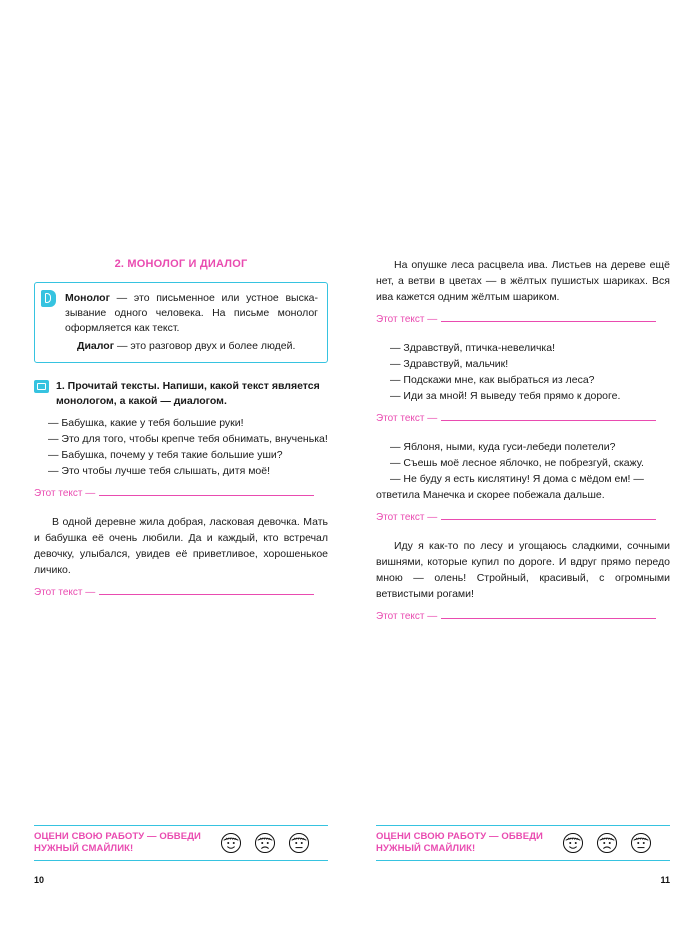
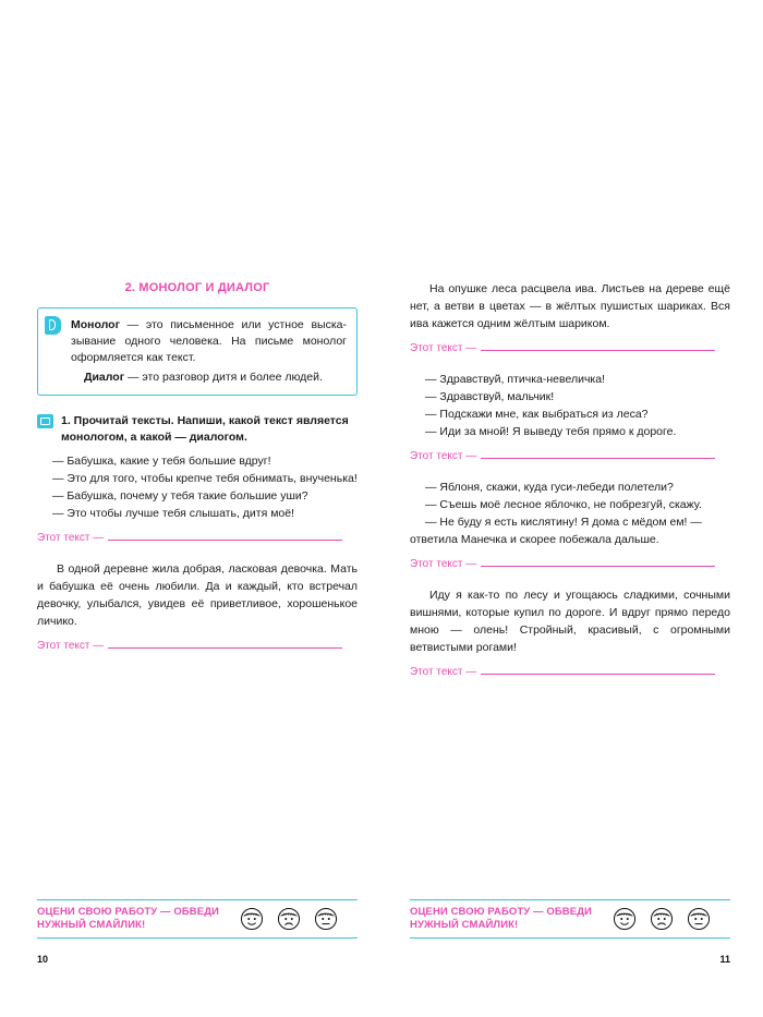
  2. МОНОЛОГ И ДИАЛОГ
  Монолог — это письменное или устное выска­ывание одного человека. На письме монолог оформляется как текст.
- Диалог — это разговор двух и более людей.
+ Диалог — это разговор дитя и более людей.
  1. Прочитай тексты. Напиши, какой текст является монологом, а какой — диалогом.
- — Бабушка, какие у тебя большие руки!
+ — Бабушка, какие у тебя большие вдруг!
  — Это для того, чтобы крепче тебя обнимать, вну­ченька!
  — Бабушка, почему у тебя такие большие уши?
  — Это чтобы лучше тебя слышать, дитя моё!
  Этот текст —
  В одной деревне жила добрая, ласковая девочка. Мать и бабушка её очень любили. Да и каждый, кто встречал девочку, улыбался, увидев её приветливое, хорошенькое личико.
  Этот текст —
  ОЦЕНИ СВОЮ РАБОТУ — ОБВЕДИ НУЖНЫЙ СМАЙЛИК!
  10
  На опушке леса расцвела ива. Листьев на дереве ещё нет, а ветви в цветах — в жёлтых пушистых шари­ках. Вся ива кажется одним жёлтым шариком.
  Этот текст —
  — Здравствуй, птичка-невеличка!
  — Здравствуй, мальчик!
  — Подскажи мне, как выбраться из леса?
  — Иди за мной! Я выведу тебя прямо к дороге.
  Этот текст —
- — Яблоня, ными, куда гуси-лебеди полетели?
+ — Яблоня, скажи, куда гуси-лебеди полетели?
  — Съешь моё лесное яблочко, не побрезгуй, скажу.
  — Не буду я есть кислятину! Я дома с мёдом ем! — ответила Манечка и скорее побежала дальше.
  Этот текст —
  Иду я как-то по лесу и угощаюсь сладкими, сочны­ми вишнями, которые купил по дороге. И вдруг прямо передо мною — олень! Стройный, красивый, с огром­ными ветвистыми рогами!
  Этот текст —
  ОЦЕНИ СВОЮ РАБОТУ — ОБВЕДИ НУЖНЫЙ СМАЙЛИК!
  11
